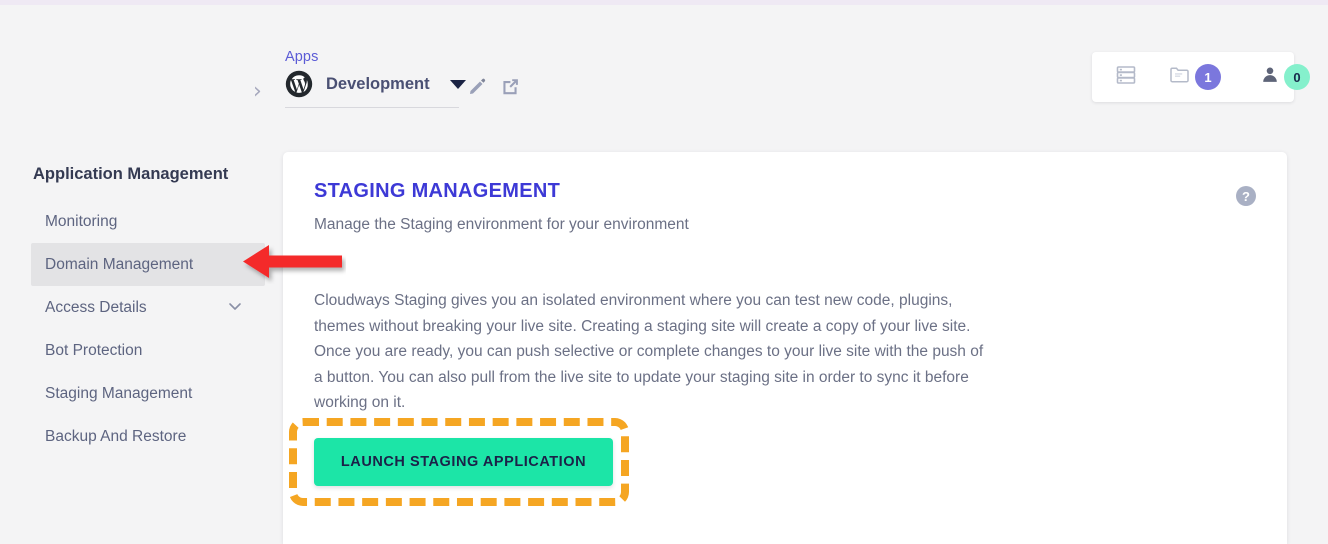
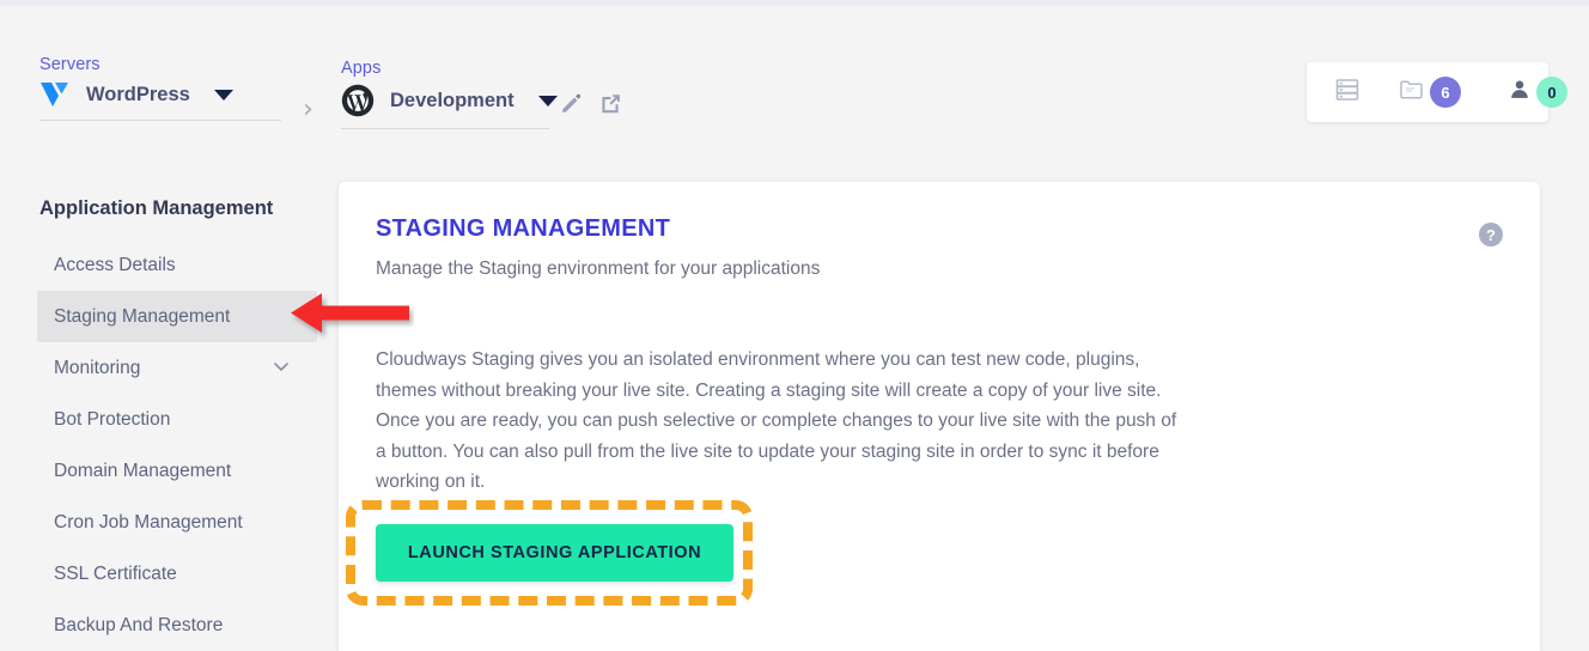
+ Servers
+ WordPress
  ›
  Apps
  Development
- 1
+ 6
  0
  Application Management
- Monitoring
+ Access Details
- Domain Management
+ Staging Management
- Access Details
+ Monitoring
  Bot Protection
- Staging Management
+ Domain Management
+ Cron Job Management
+ SSL Certificate
  Backup And Restore
  STAGING MANAGEMENT
- Manage the Staging environment for your environment
+ Manage the Staging environment for your applications
  ?
  Cloudways Staging gives you an isolated environment where you can test new code, plugins, themes without breaking your live site. Creating a staging site will create a copy of your live site. Once you are ready, you can push selective or complete changes to your live site with the push of a button. You can also pull from the live site to update your staging site in order to sync it before working on it.
  LAUNCH STAGING APPLICATION
